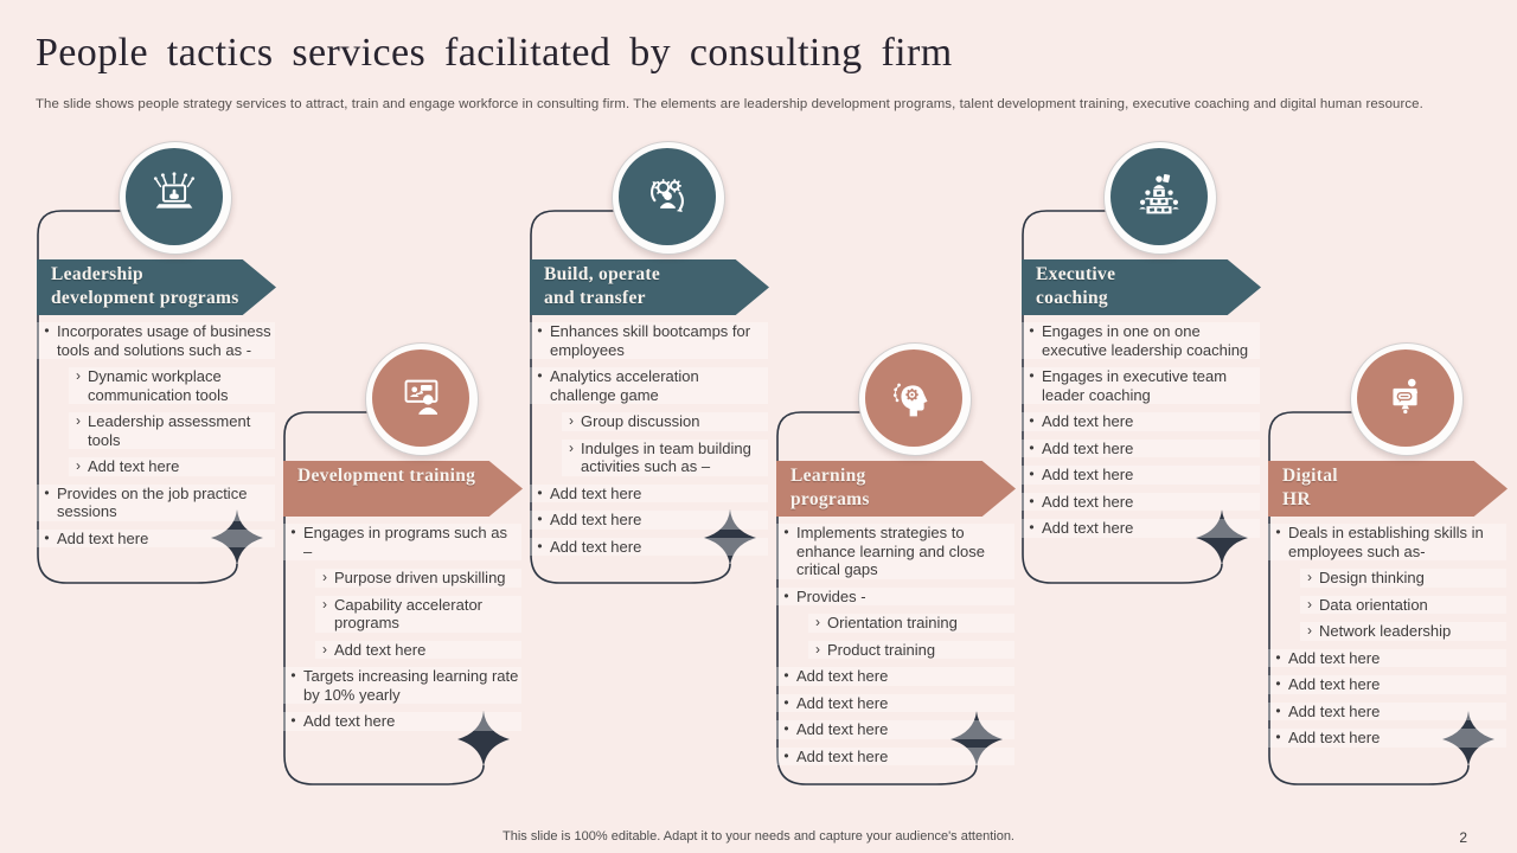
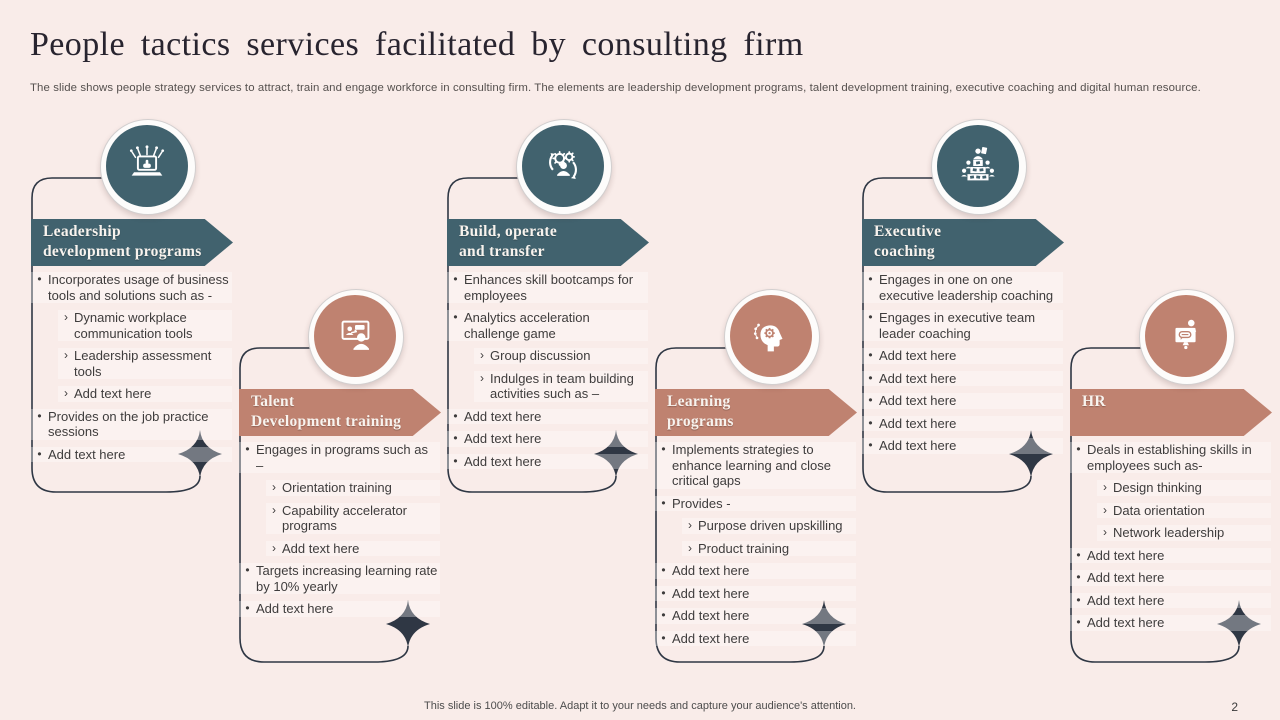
  People tactics services facilitated by consulting firm
  The slide shows people strategy services to attract, train and engage workforce in consulting firm. The elements are leadership development programs, talent development training, executive coaching and digital human resource.
  Leadership
  development programs
  •
  Incorporates usage of business tools and solutions such as -
  ›
  Dynamic workplace communication tools
  ›
  Leadership assessment tools
  ›
  Add text here
  •
  Provides on the job practice sessions
  •
  Add text here
+ Talent
  Development training
  •
  Engages in programs such as –
  ›
- Purpose driven upskilling
+ Orientation training
  ›
  Capability accelerator programs
  ›
  Add text here
  •
  Targets increasing learning rate by 10% yearly
  •
  Add text here
  Build, operate
  and transfer
  •
  Enhances skill bootcamps for employees
  •
  Analytics acceleration challenge game
  ›
  Group discussion
  ›
  Indulges in team building activities such as –
  •
  Add text here
  •
  Add text here
  •
  Add text here
  Learning
  programs
  •
  Implements strategies to enhance learning and close critical gaps
  •
  Provides -
  ›
- Orientation training
+ Purpose driven upskilling
  ›
  Product training
  •
  Add text here
  •
  Add text here
  •
  Add text here
  •
  Add text here
  Executive
  coaching
  •
  Engages in one on one executive leadership coaching
  •
  Engages in executive team leader coaching
  •
  Add text here
  •
  Add text here
  •
  Add text here
  •
  Add text here
  •
  Add text here
- Digital
  HR
  •
  Deals in establishing skills in employees such as-
  ›
  Design thinking
  ›
  Data orientation
  ›
  Network leadership
  •
  Add text here
  •
  Add text here
  •
  Add text here
  •
  Add text here
  This slide is 100% editable. Adapt it to your needs and capture your audience's attention.
  2
